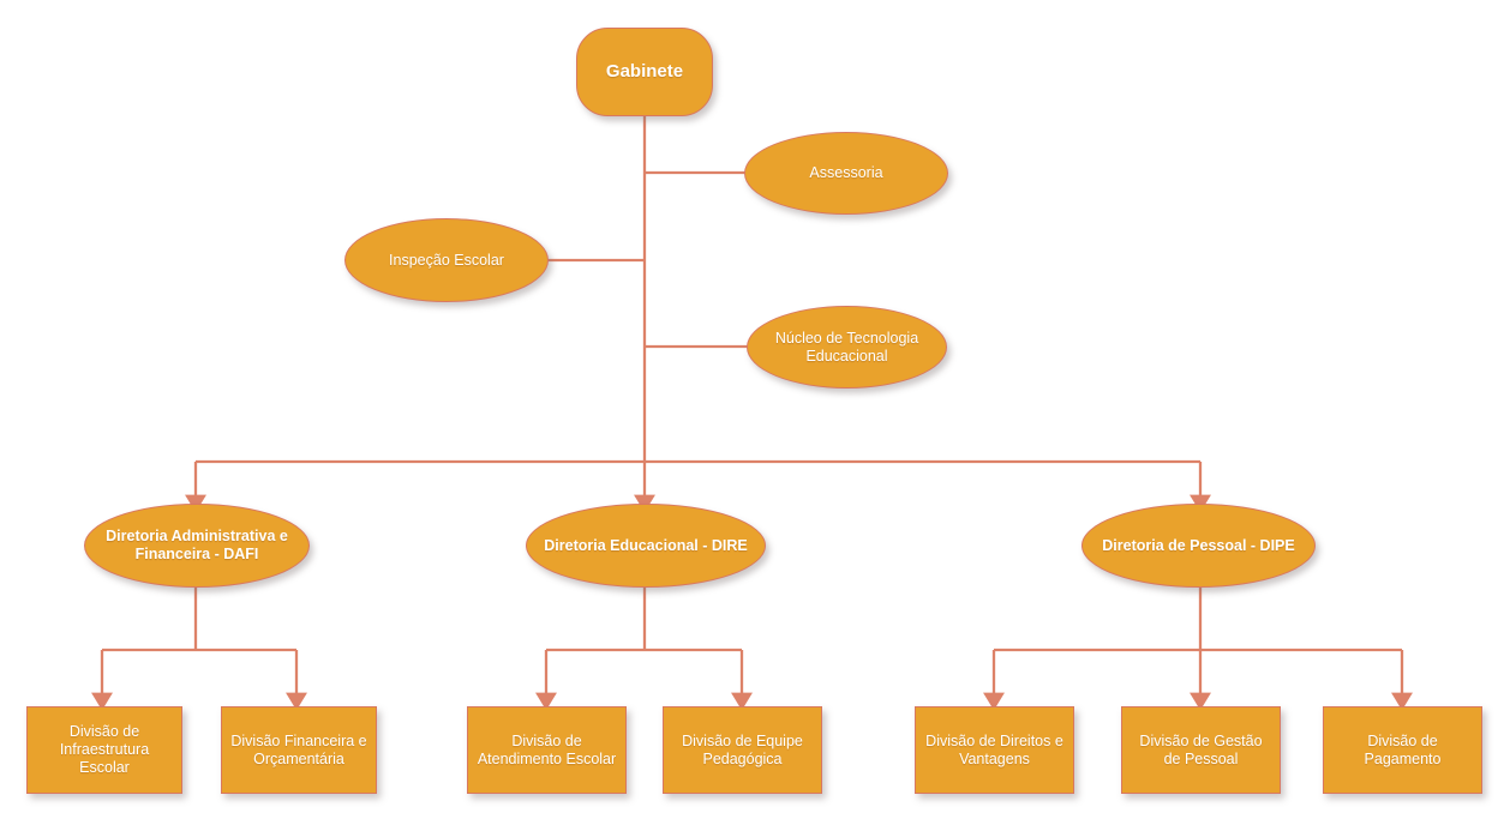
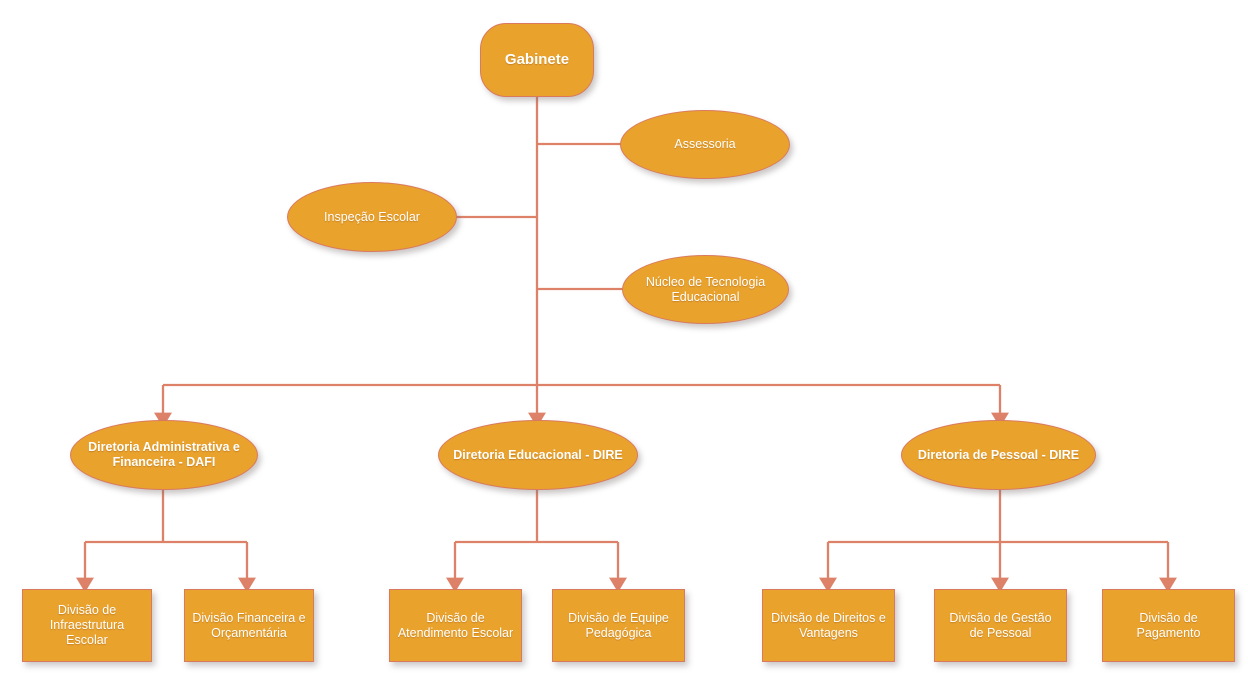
  Gabinete
  Assessoria
  Inspeção Escolar
  Núcleo de Tecnologia
  Educacional
  Diretoria Administrativa e
  Financeira - DAFI
  Diretoria Educacional - DIRE
- Diretoria de Pessoal - DIPE
+ Diretoria de Pessoal - DIRE
  Divisão de
  Infraestrutura
  Escolar
  Divisão Financeira e
  Orçamentária
  Divisão de
  Atendimento Escolar
  Divisão de Equipe
  Pedagógica
  Divisão de Direitos e
  Vantagens
  Divisão de Gestão
  de Pessoal
  Divisão de
  Pagamento
